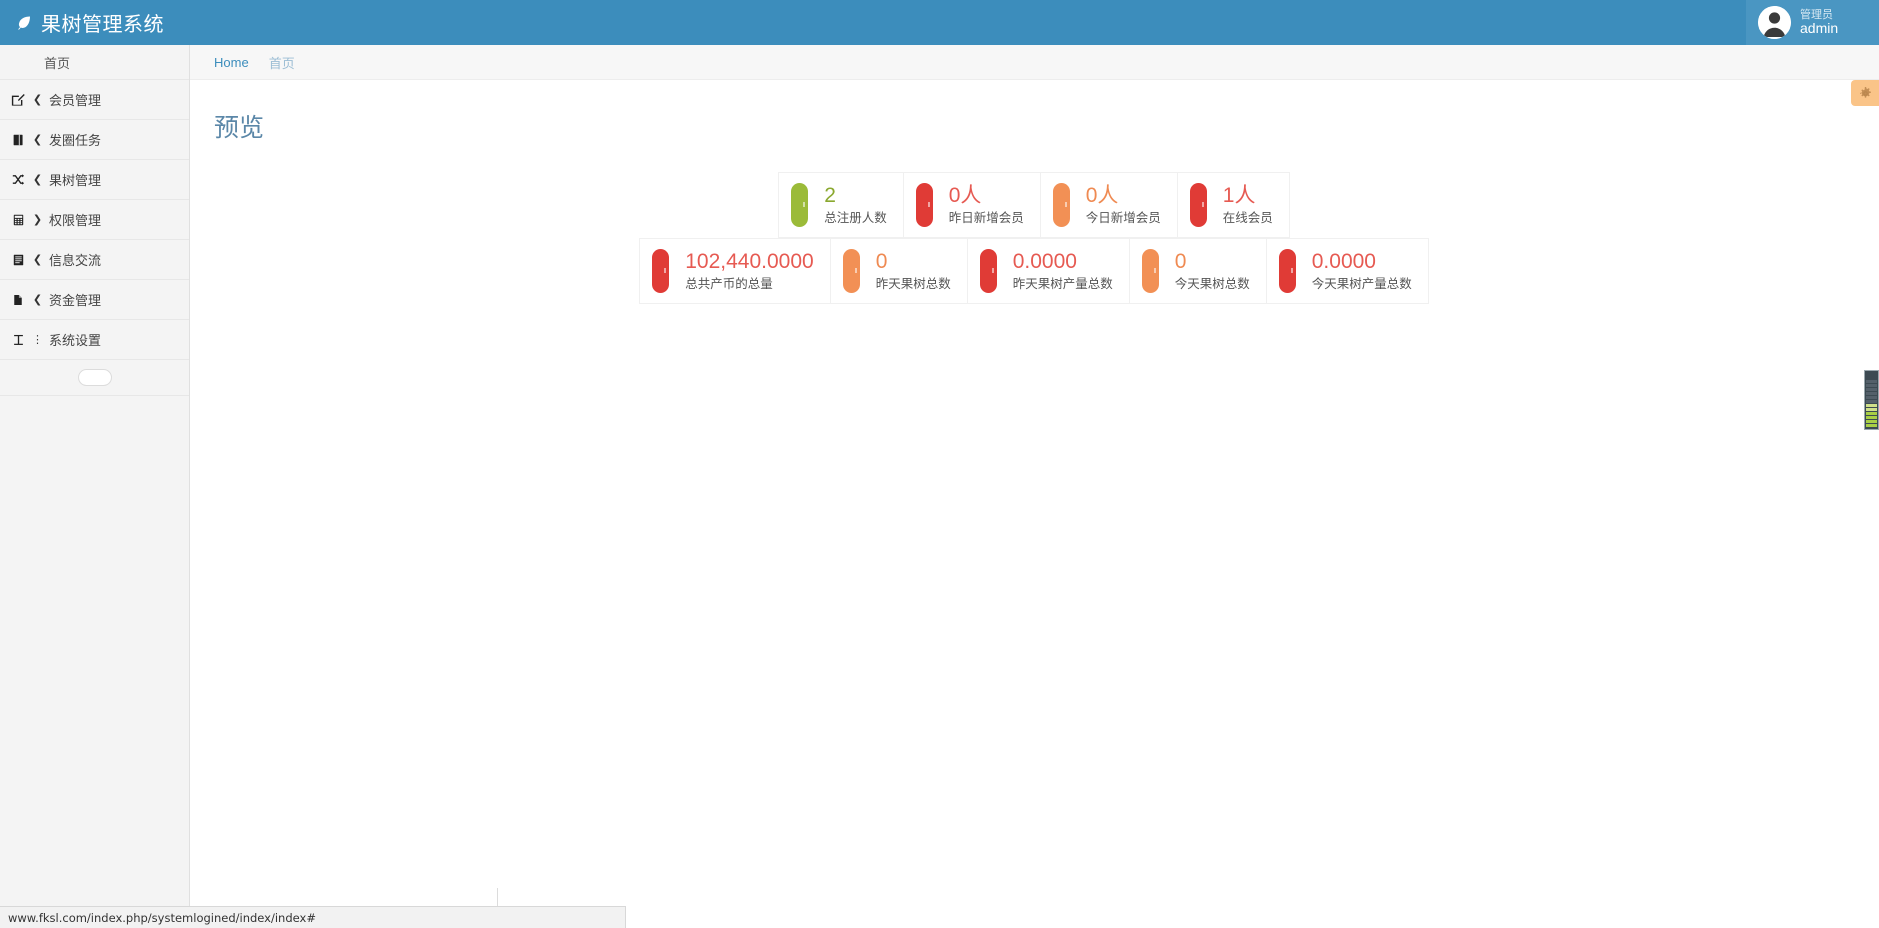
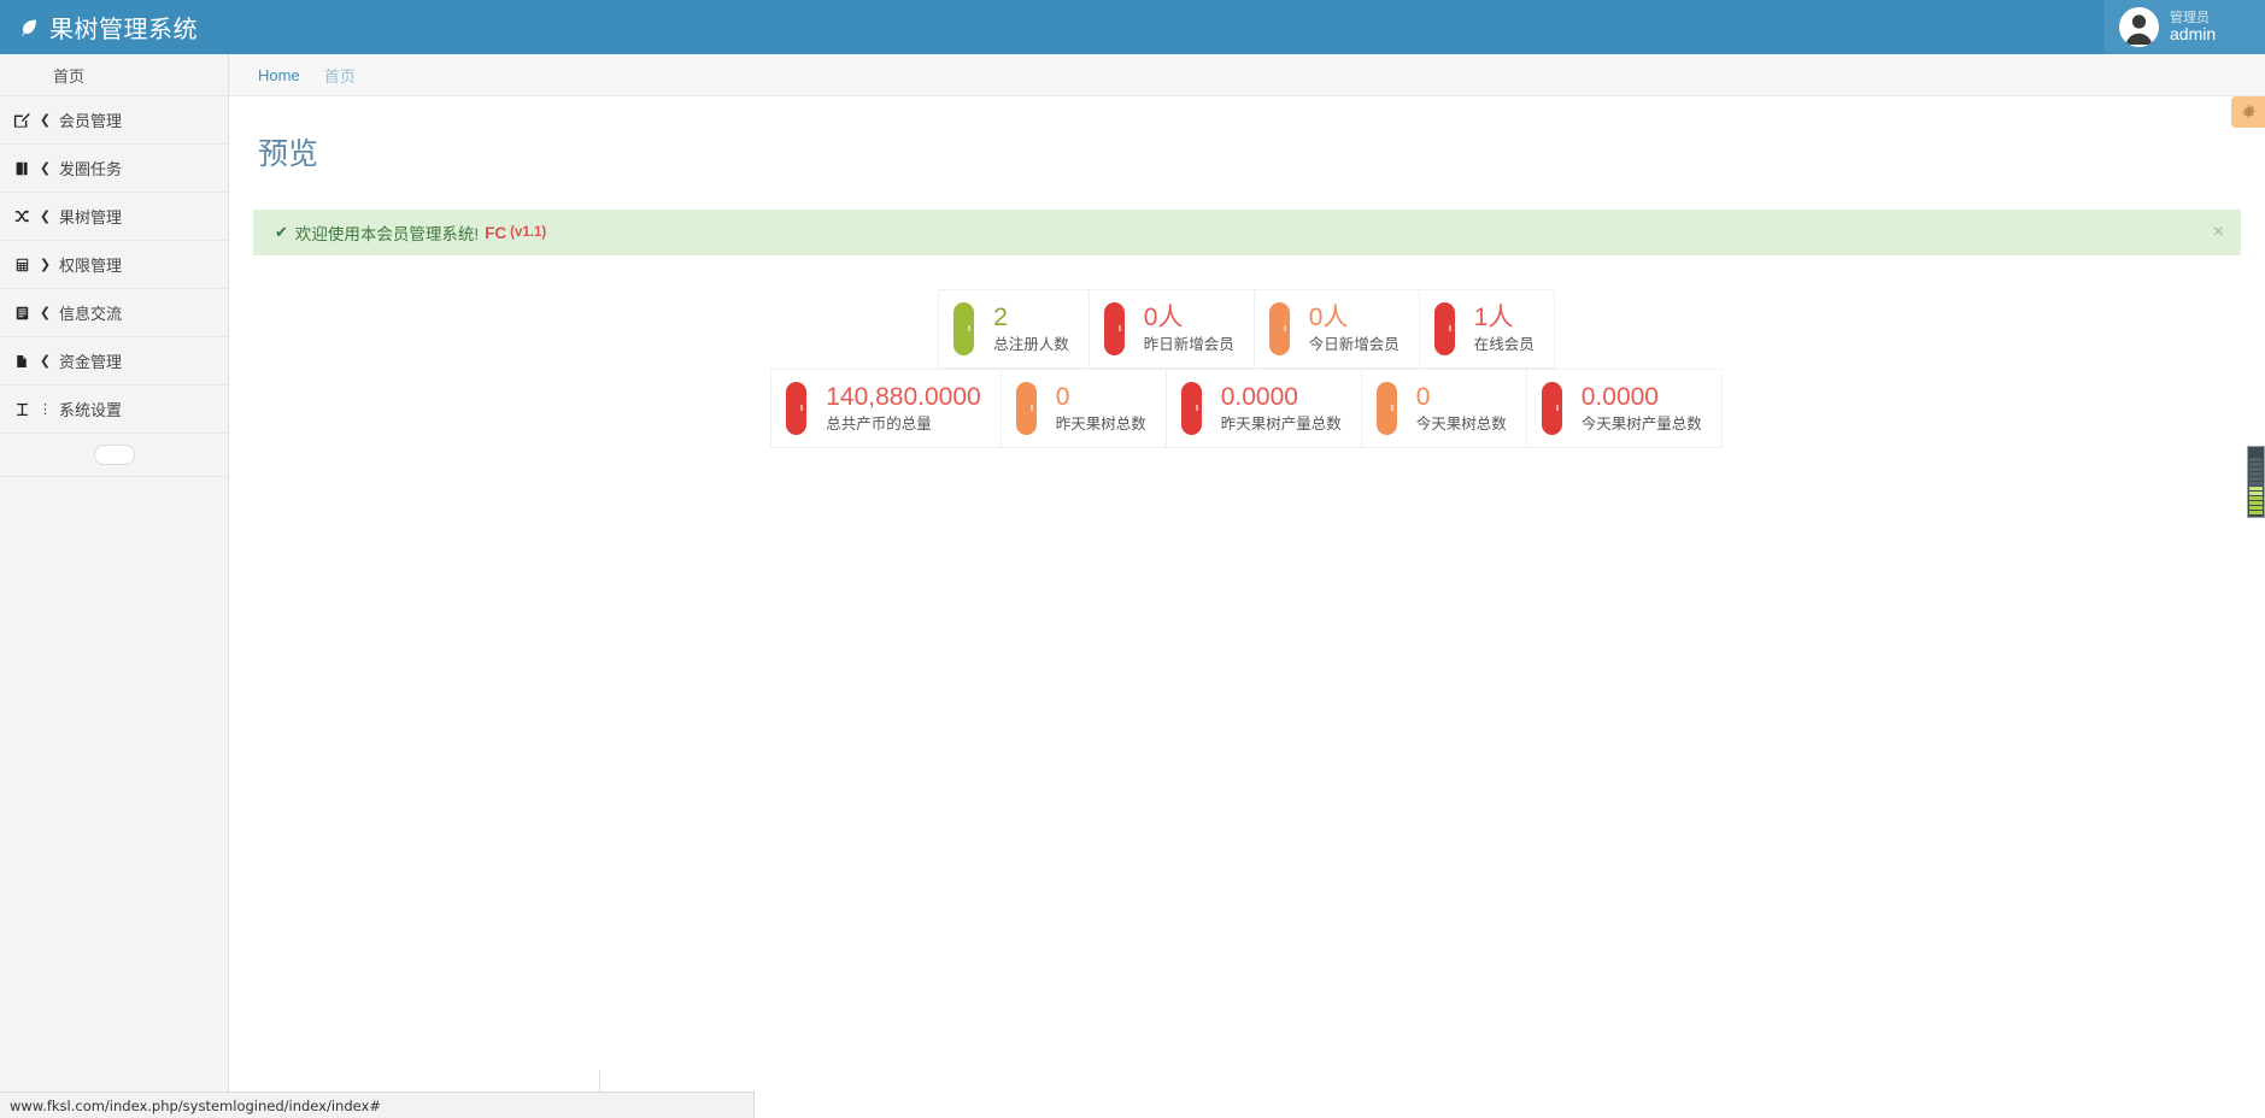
  果树管理系统
  管理员
  admin
  首页
  ❮
  会员管理
  ❮
  发圈任务
  ❮
  果树管理
  ❯
  权限管理
  ❮
  信息交流
  ❮
  资金管理
  ⋮
  系统设置
  Home
  首页
  预览
+ ✔
+ 欢迎使用本会员管理系统!
+ FC
+ (v1.1)
+ ×
  2
  总注册人数
  0人
  昨日新增会员
  0人
  今日新增会员
  1人
  在线会员
- 102,440.0000
+ 140,880.0000
  总共产币的总量
  0
  昨天果树总数
  0.0000
  昨天果树产量总数
  0
  今天果树总数
  0.0000
  今天果树产量总数
  www.fksl.com/index.php/systemlogined/index/index#
